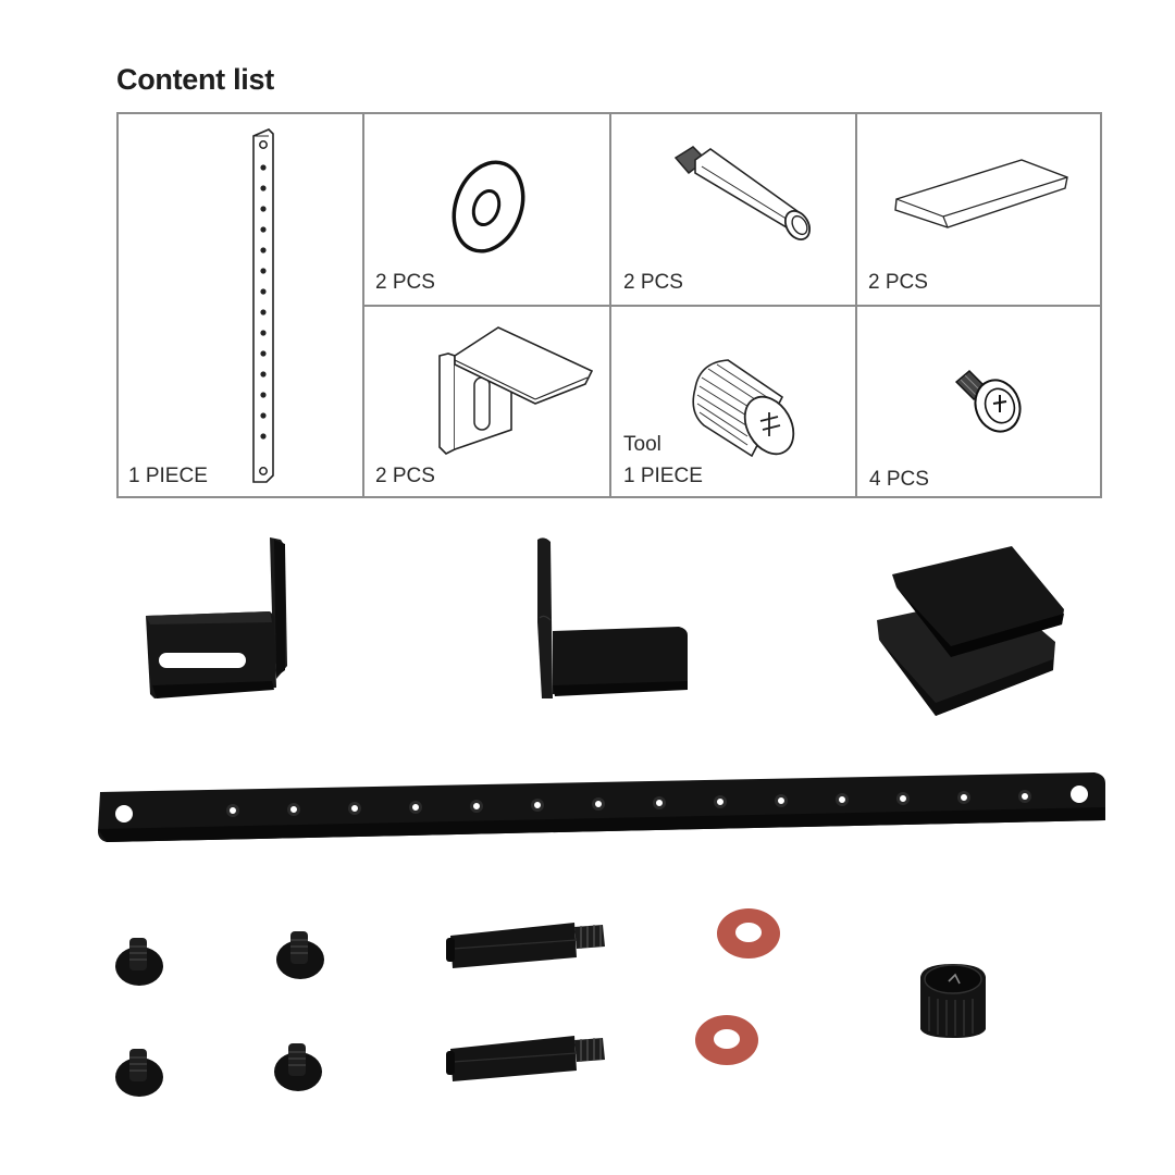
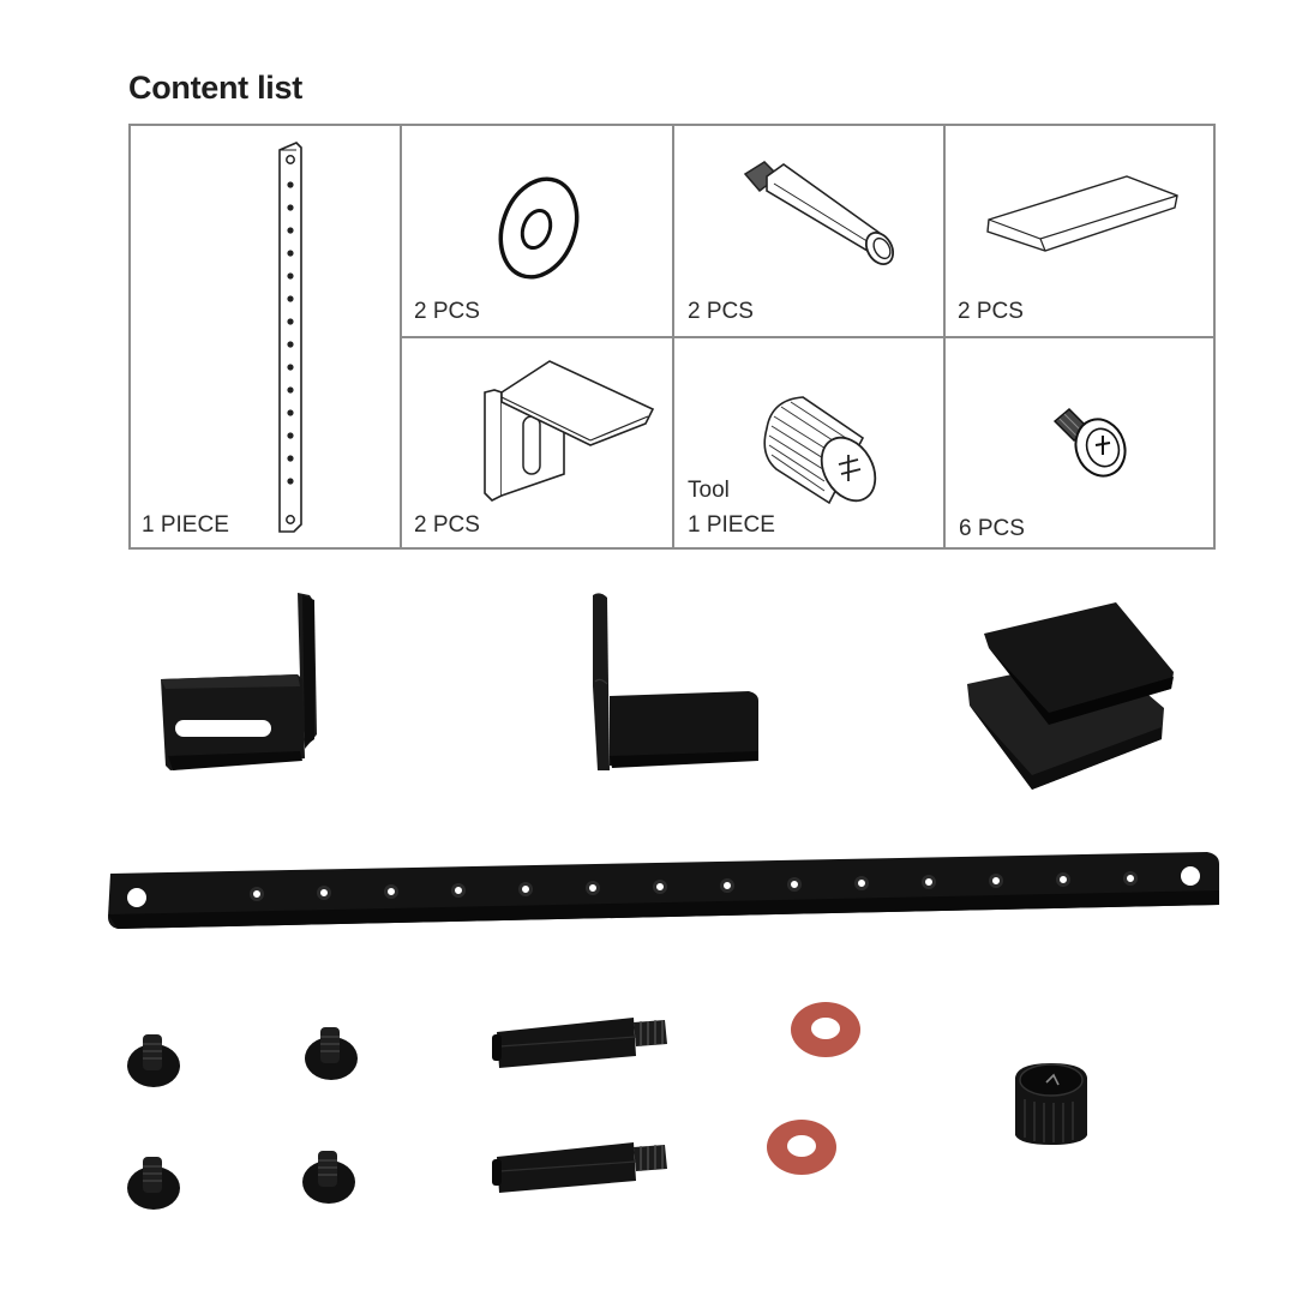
  Content list
  1 PIECE
  2 PCS
  2 PCS
  2 PCS
  2 PCS
  Tool
  1 PIECE
- 4 PCS
+ 6 PCS
